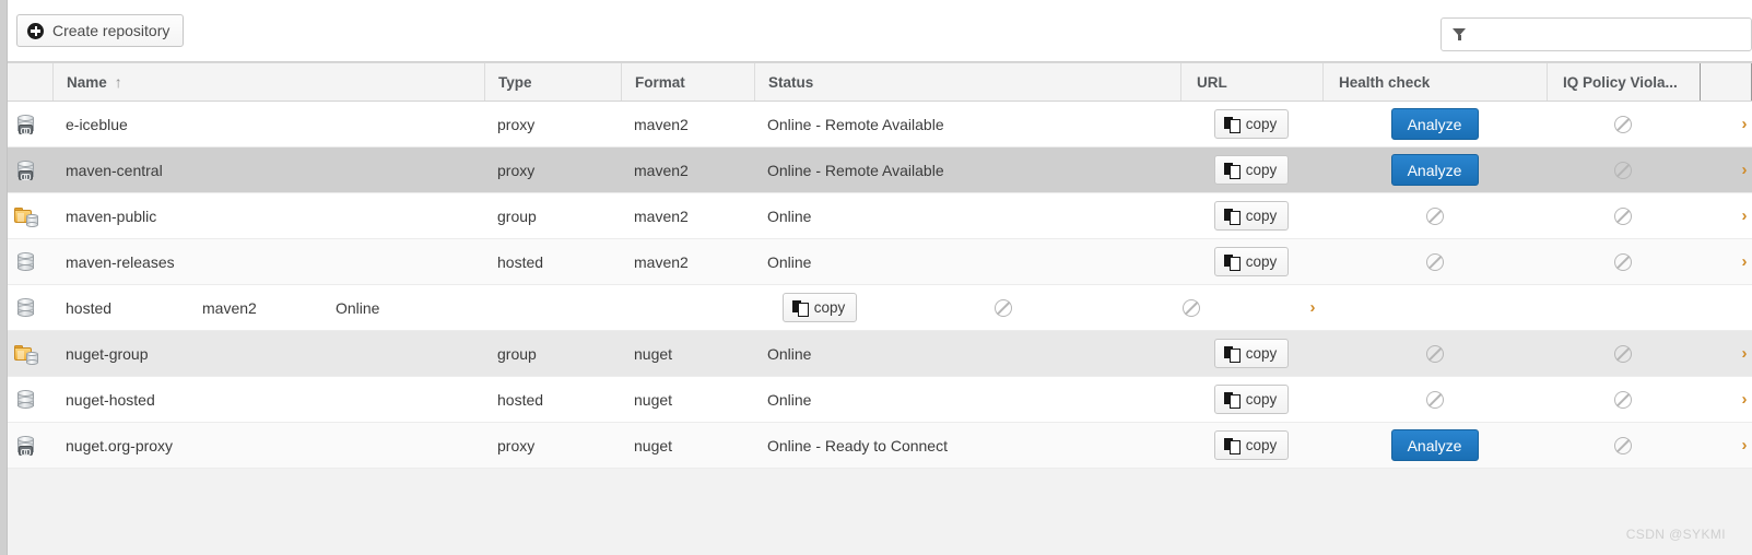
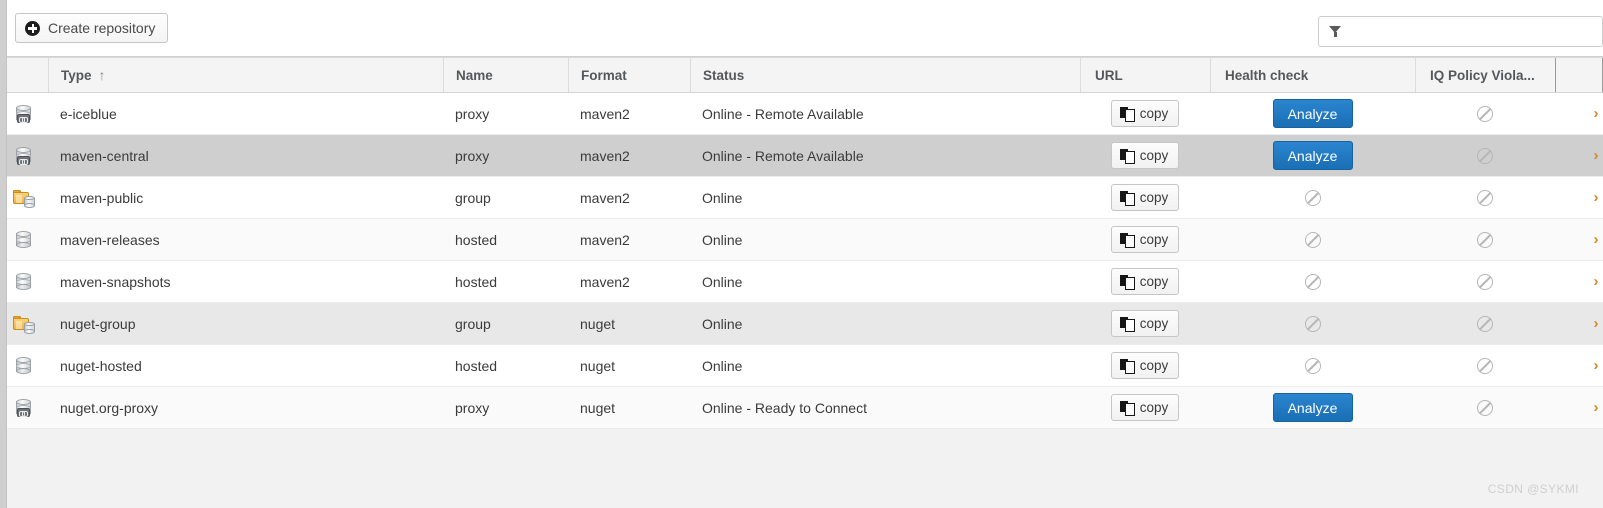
  Create repository
- Name
+ Type
  ↑
- Type
+ Name
  Format
  Status
  URL
  Health check
  IQ Policy Viola...
  e-iceblue
  proxy
  maven2
  Online - Remote Available
  copy
  Analyze
  ›
  maven-central
  proxy
  maven2
  Online - Remote Available
  copy
  Analyze
  ›
  maven-public
  group
  maven2
  Online
  copy
  ›
  maven-releases
  hosted
  maven2
  Online
  copy
  ›
+ maven-snapshots
  hosted
  maven2
  Online
  copy
  ›
  nuget-group
  group
  nuget
  Online
  copy
  ›
  nuget-hosted
  hosted
  nuget
  Online
  copy
  ›
  nuget.org-proxy
  proxy
  nuget
  Online - Ready to Connect
  copy
  Analyze
  ›
  CSDN @SYKMI
